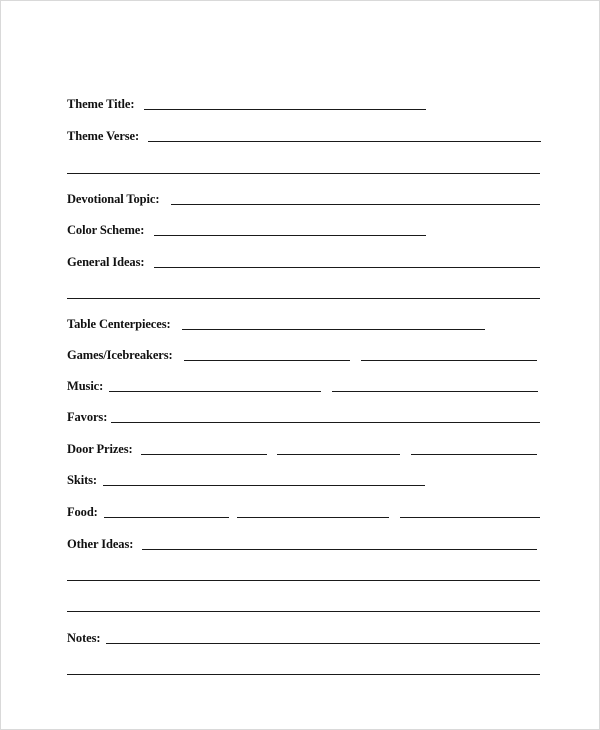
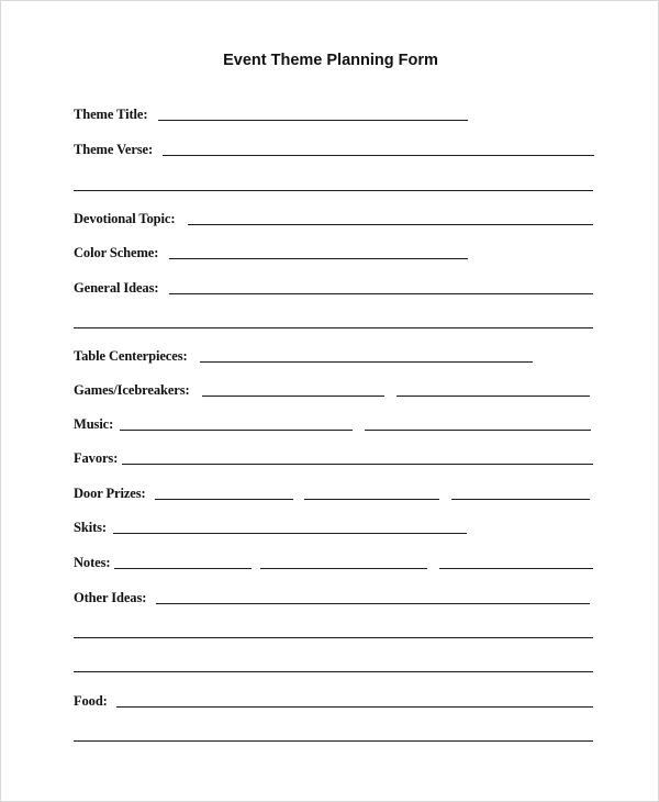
+ Event Theme Planning Form
  Theme Title:
  Theme Verse:
  Devotional Topic:
  Color Scheme:
  General Ideas:
  Table Centerpieces:
  Games/Icebreakers:
  Music:
  Favors:
  Door Prizes:
  Skits:
- Food:
+ Notes:
  Other Ideas:
- Notes:
+ Food:
